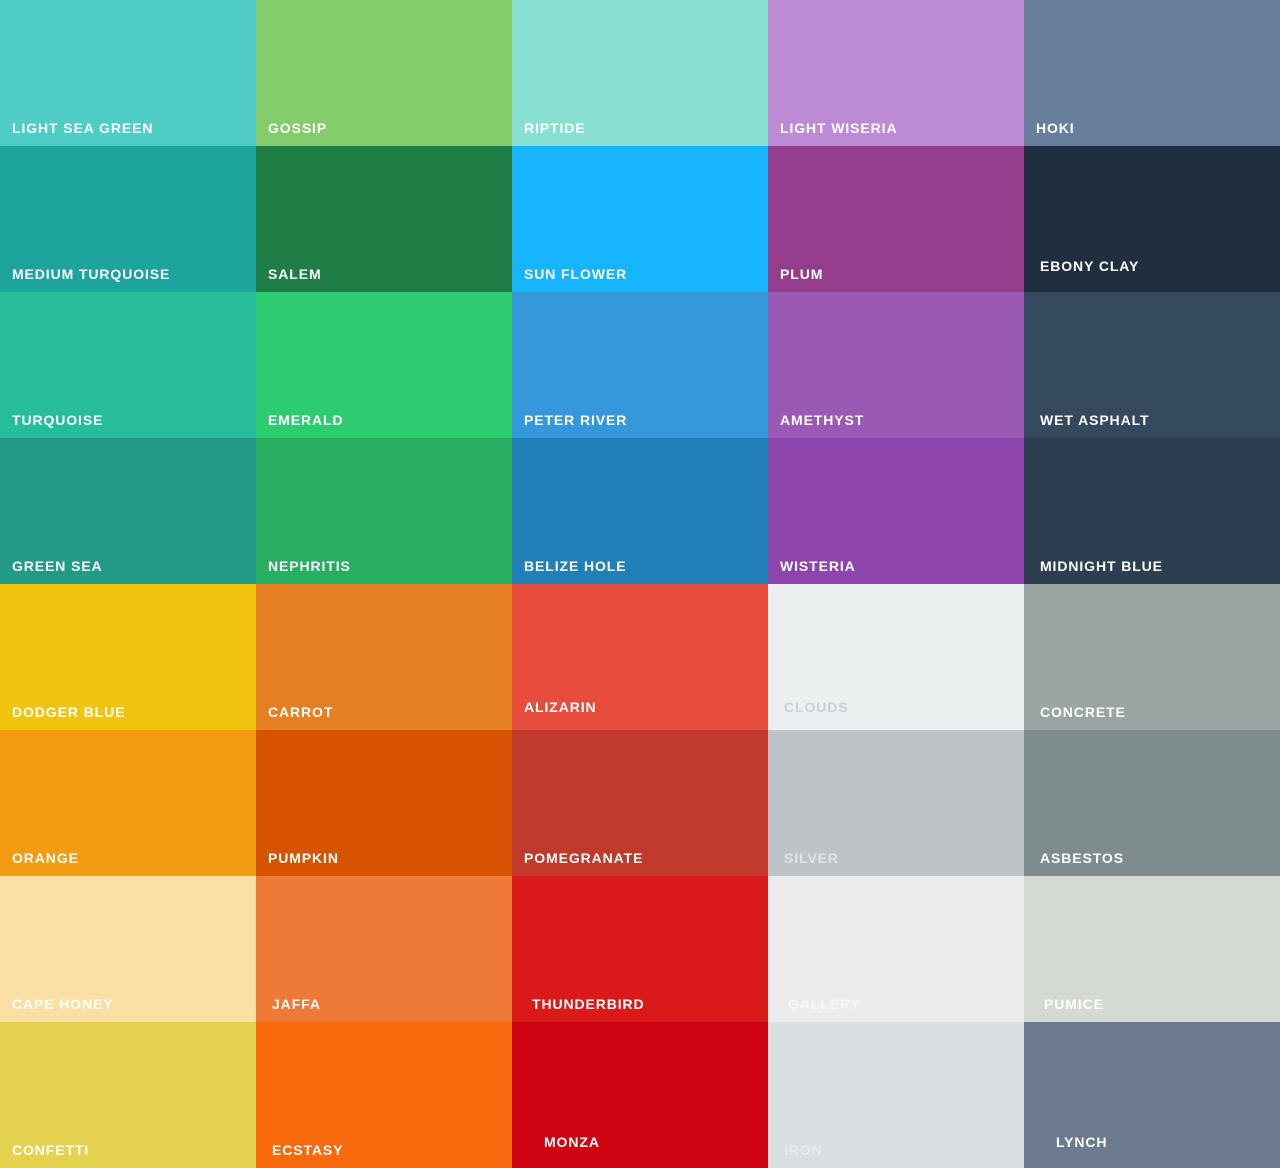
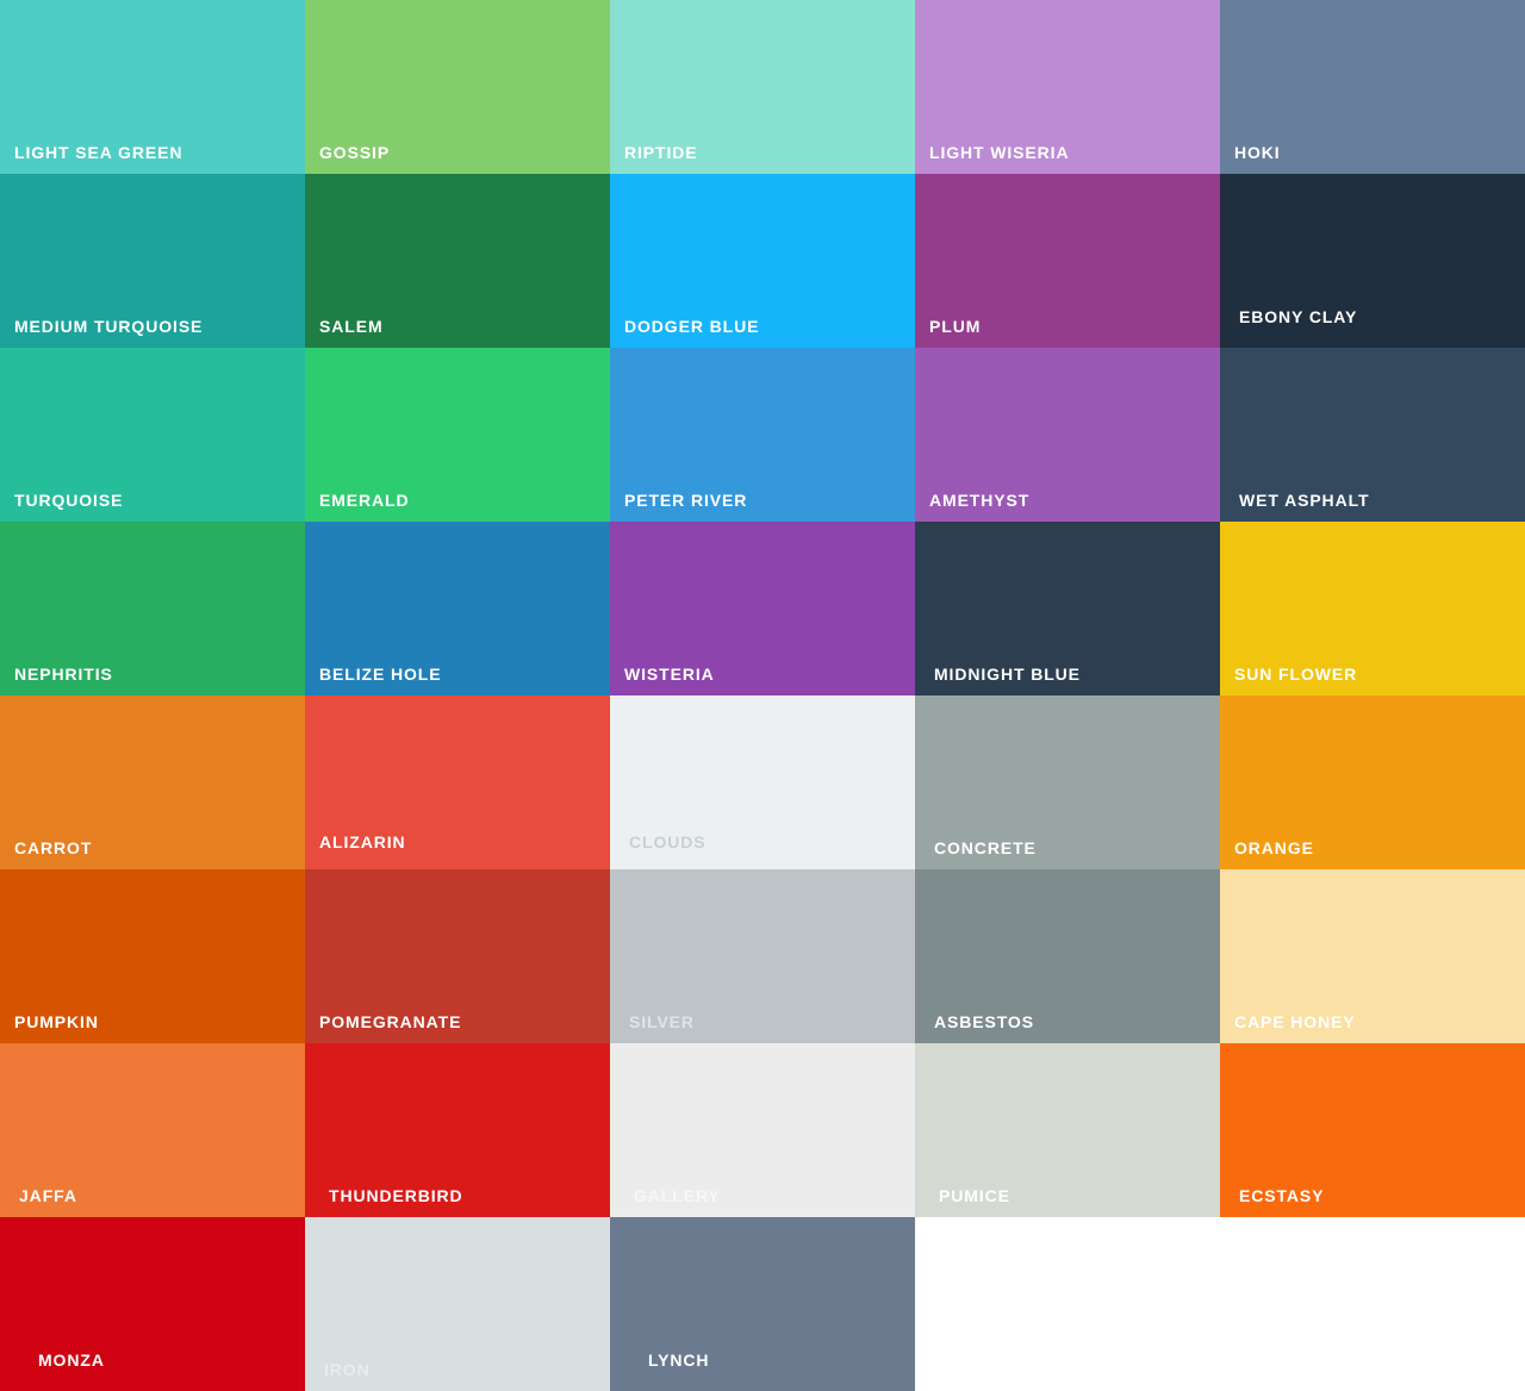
  LIGHT SEA GREEN
  GOSSIP
  RIPTIDE
  LIGHT WISERIA
  HOKI
  MEDIUM TURQUOISE
  SALEM
- SUN FLOWER
+ DODGER BLUE
  PLUM
  EBONY CLAY
  TURQUOISE
  EMERALD
  PETER RIVER
  AMETHYST
  WET ASPHALT
- GREEN SEA
  NEPHRITIS
  BELIZE HOLE
  WISTERIA
  MIDNIGHT BLUE
- DODGER BLUE
+ SUN FLOWER
  CARROT
  ALIZARIN
  CLOUDS
  CONCRETE
  ORANGE
  PUMPKIN
  POMEGRANATE
  SILVER
  ASBESTOS
  CAPE HONEY
  JAFFA
  THUNDERBIRD
  PUMICE
- CONFETTI
  ECSTASY
  MONZA
  LYNCH
